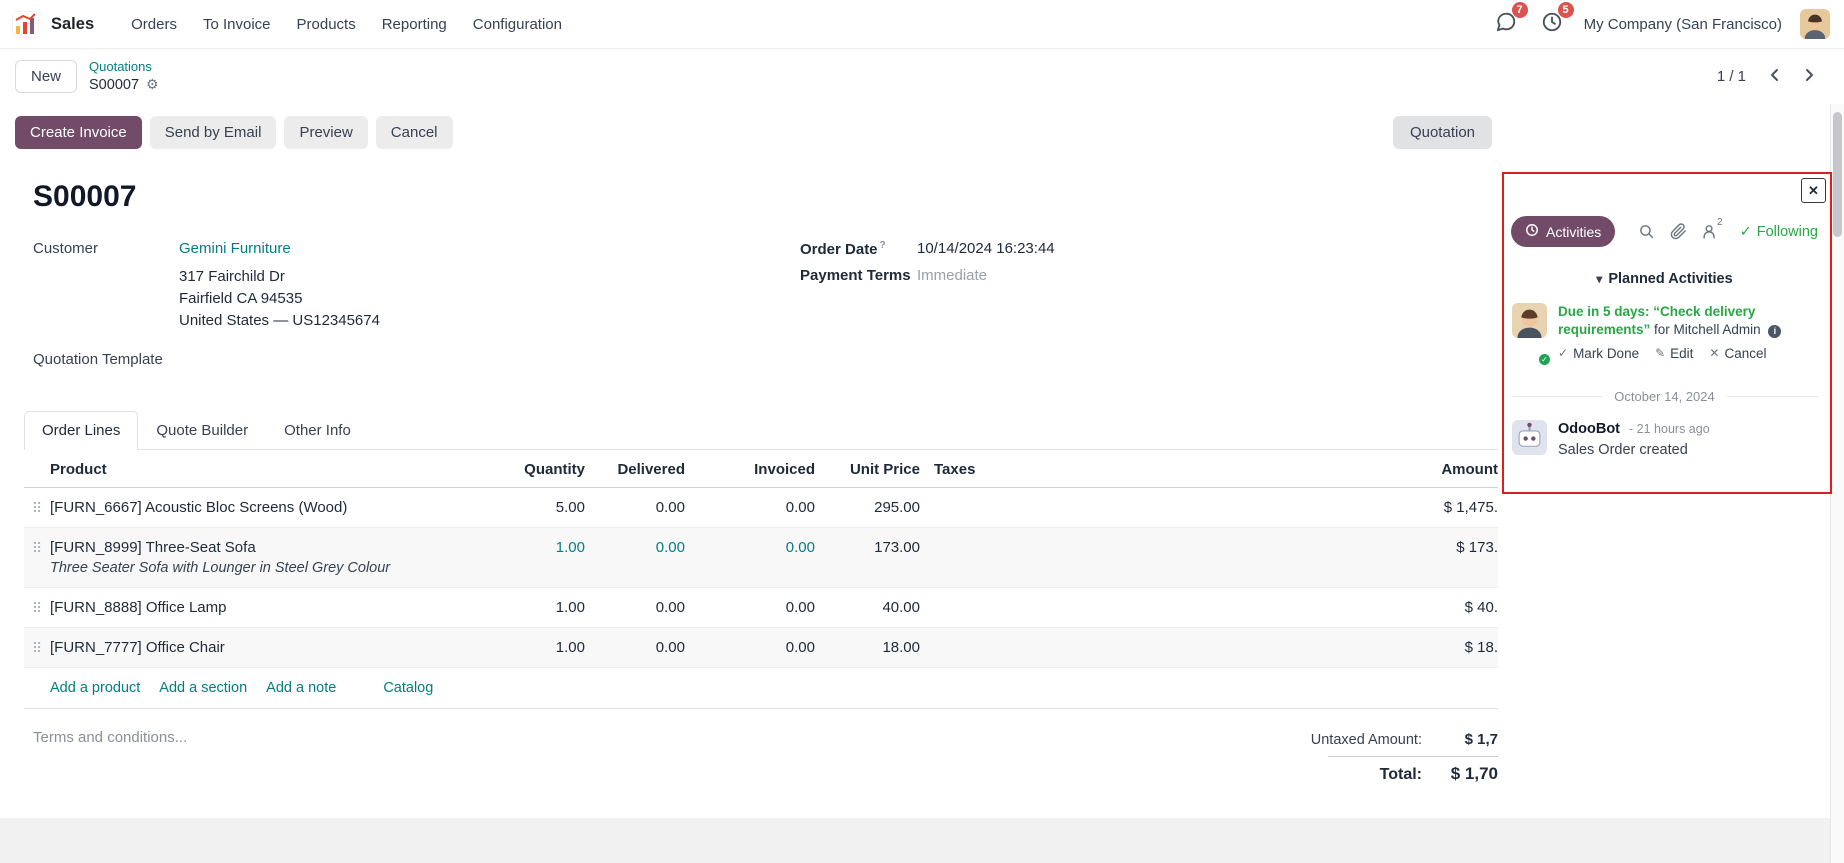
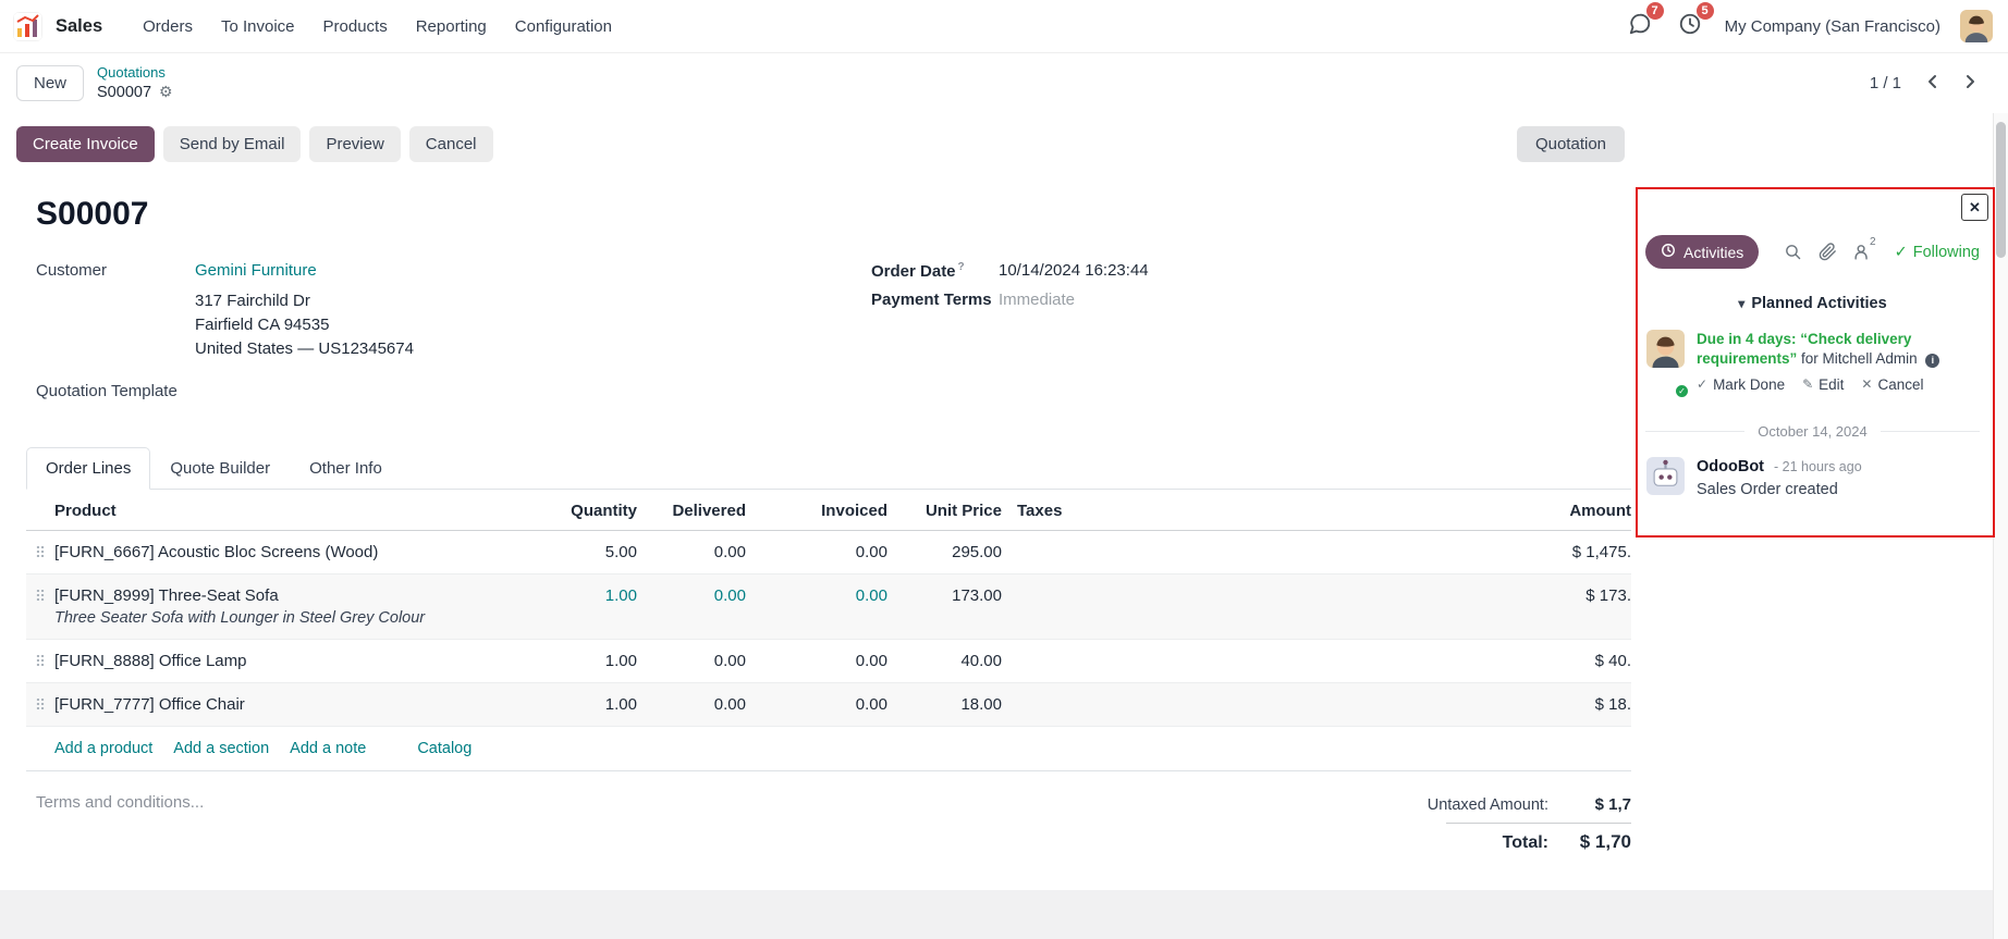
  Sales
  Orders
  To Invoice
  Products
  Reporting
  Configuration
  7
  5
  My Company (San Francisco)
  New
  Quotations
  S00007
  ⚙
  1 / 1
  Create Invoice
  Send by Email
  Preview
  Cancel
  Quotation
  S00007
  Customer
  Gemini Furniture
  317 Fairchild Dr
  Fairfield CA 94535
  United States — US12345674
  Quotation Template
  Order Date ?
  10/14/2024 16:23:44
  Payment Terms
  Immediate
  Order Lines
  Quote Builder
  Other Info
  Product
  Quantity
  Delivered
  Invoiced
  Unit Price
  Taxes
  Amount
  ⠿
  [FURN_6667] Acoustic Bloc Screens (Wood)
  5.00
  0.00
  0.00
  295.00
  $ 1,475.
  ⠿
  [FURN_8999] Three-Seat Sofa
  Three Seater Sofa with Lounger in Steel Grey Colour
  1.00
  0.00
  0.00
  173.00
  $ 173.
  ⠿
  [FURN_8888] Office Lamp
  1.00
  0.00
  0.00
  40.00
  $ 40.
  ⠿
  [FURN_7777] Office Chair
  1.00
  0.00
  0.00
  18.00
  $ 18.
  Add a product
  Add a section
  Add a note
  Catalog
  Terms and conditions...
  Untaxed Amount:
  $ 1,7
  Total:
  $ 1,70
  ✕
  Activities
  2
  ✓
  Following
  ▾ Planned Activities
  ✓
- Due in 5 days: “Check delivery requirements” for Mitchell Admin i
+ Due in 4 days: “Check delivery requirements” for Mitchell Admin i
  ✓
  Mark Done
  ✎
  Edit
  ✕
  Cancel
  October 14, 2024
  OdooBot - 21 hours ago
  Sales Order created
